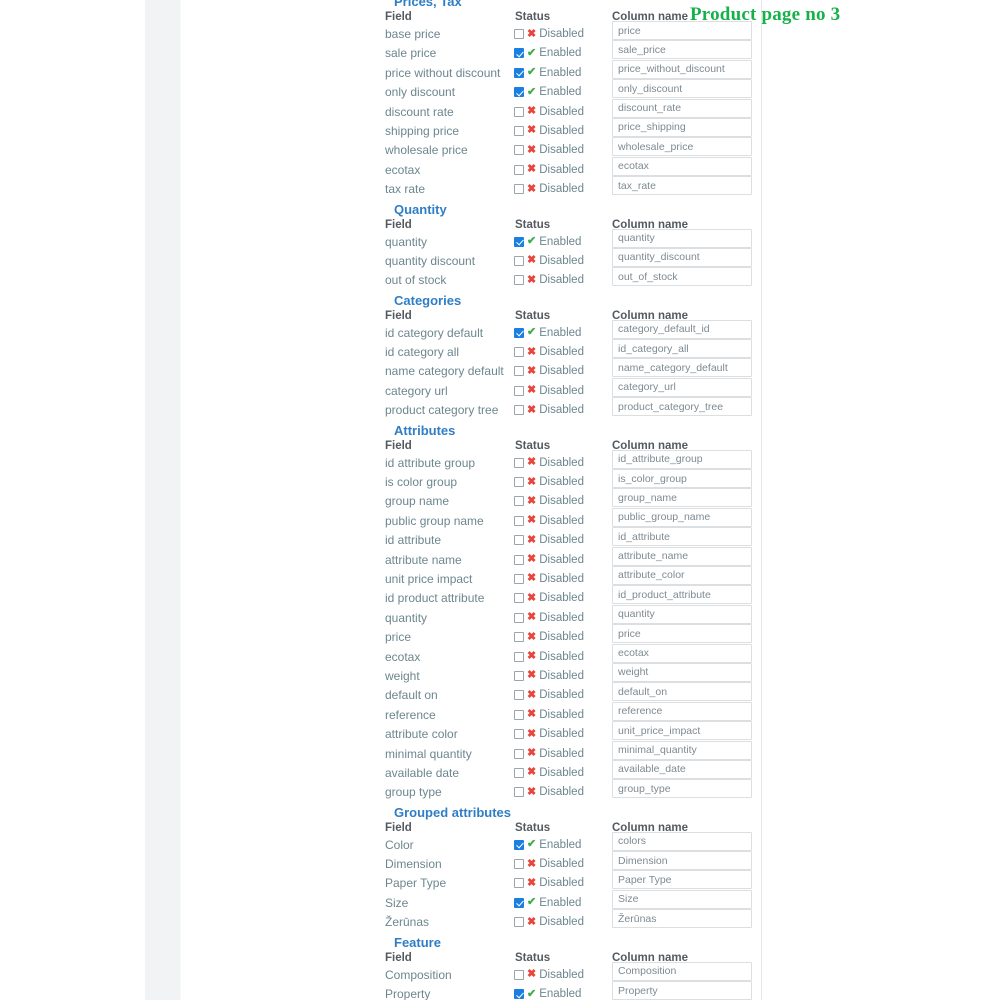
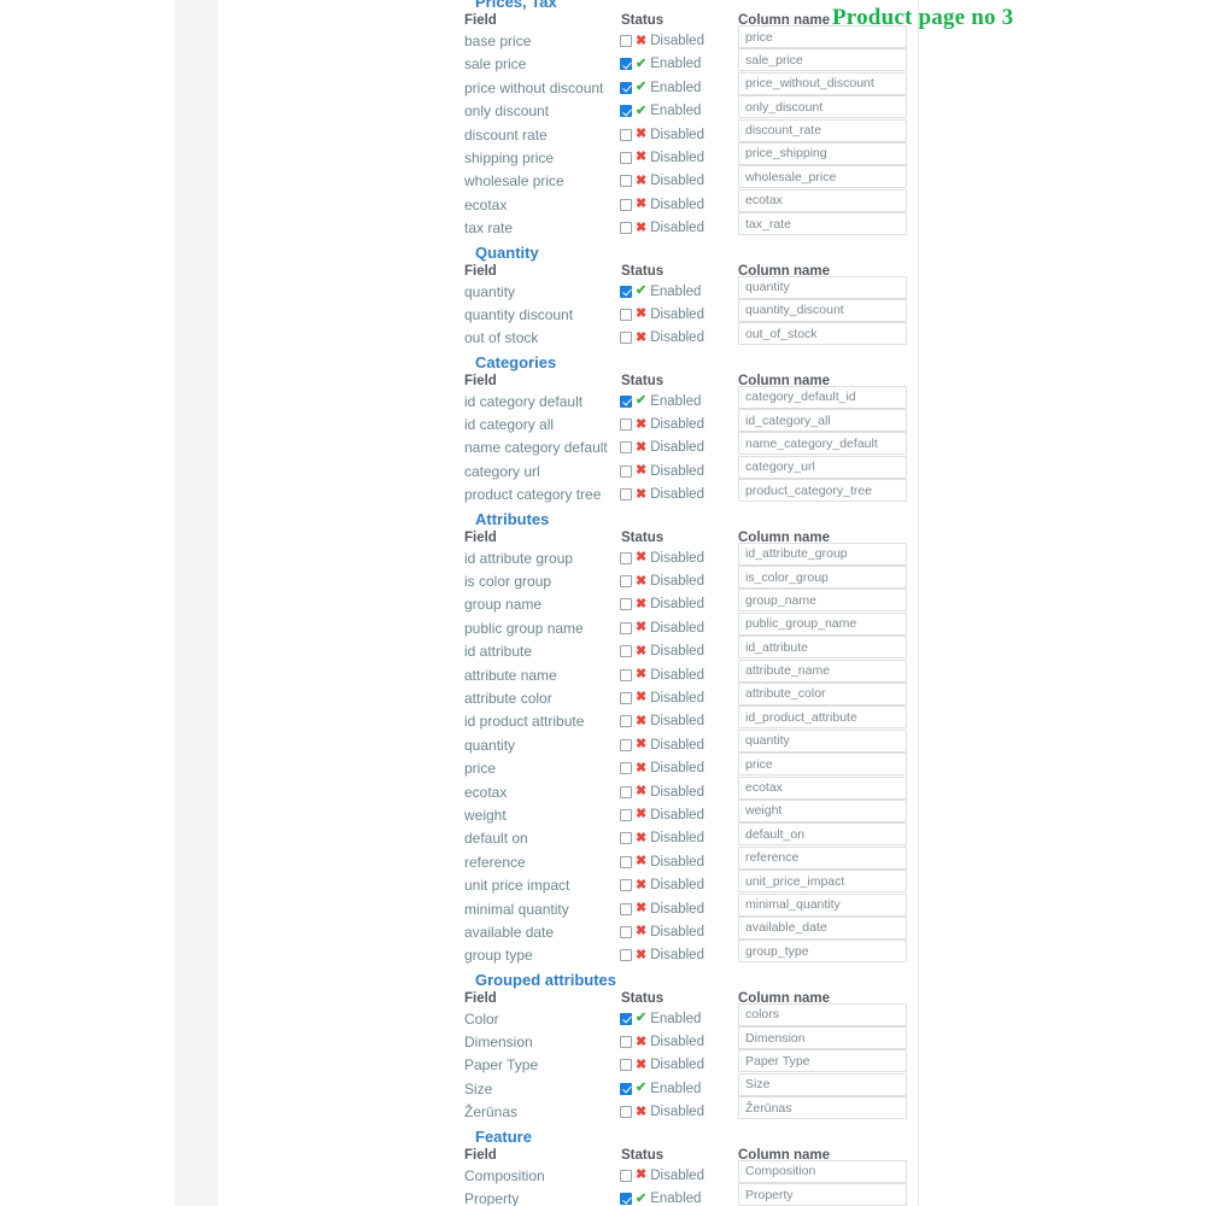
  Product page no 3
  Prices, Tax
  Field
  Status
  Column name
  base price
  ✖
  Disabled
  price
  sale price
  ✔
  Enabled
  sale_price
  price without discount
  ✔
  Enabled
  price_without_discount
  only discount
  ✔
  Enabled
  only_discount
  discount rate
  ✖
  Disabled
  discount_rate
  shipping price
  ✖
  Disabled
  price_shipping
  wholesale price
  ✖
  Disabled
  wholesale_price
  ecotax
  ✖
  Disabled
  ecotax
  tax rate
  ✖
  Disabled
  tax_rate
  Quantity
  Field
  Status
  Column name
  quantity
  ✔
  Enabled
  quantity
  quantity discount
  ✖
  Disabled
  quantity_discount
  out of stock
  ✖
  Disabled
  out_of_stock
  Categories
  Field
  Status
  Column name
  id category default
  ✔
  Enabled
  category_default_id
  id category all
  ✖
  Disabled
  id_category_all
  name category default
  ✖
  Disabled
  name_category_default
  category url
  ✖
  Disabled
  category_url
  product category tree
  ✖
  Disabled
  product_category_tree
  Attributes
  Field
  Status
  Column name
  id attribute group
  ✖
  Disabled
  id_attribute_group
  is color group
  ✖
  Disabled
  is_color_group
  group name
  ✖
  Disabled
  group_name
  public group name
  ✖
  Disabled
  public_group_name
  id attribute
  ✖
  Disabled
  id_attribute
  attribute name
  ✖
  Disabled
  attribute_name
- unit price impact
+ attribute color
  ✖
  Disabled
  attribute_color
  id product attribute
  ✖
  Disabled
  id_product_attribute
  quantity
  ✖
  Disabled
  quantity
  price
  ✖
  Disabled
  price
  ecotax
  ✖
  Disabled
  ecotax
  weight
  ✖
  Disabled
  weight
  default on
  ✖
  Disabled
  default_on
  reference
  ✖
  Disabled
  reference
- attribute color
+ unit price impact
  ✖
  Disabled
  unit_price_impact
  minimal quantity
  ✖
  Disabled
  minimal_quantity
  available date
  ✖
  Disabled
  available_date
  group type
  ✖
  Disabled
  group_type
  Grouped attributes
  Field
  Status
  Column name
  Color
  ✔
  Enabled
  colors
  Dimension
  ✖
  Disabled
  Dimension
  Paper Type
  ✖
  Disabled
  Paper Type
  Size
  ✔
  Enabled
  Size
  Žerūnas
  ✖
  Disabled
  Žerūnas
  Feature
  Field
  Status
  Column name
  Composition
  ✖
  Disabled
  Composition
  Property
  ✔
  Enabled
  Property
